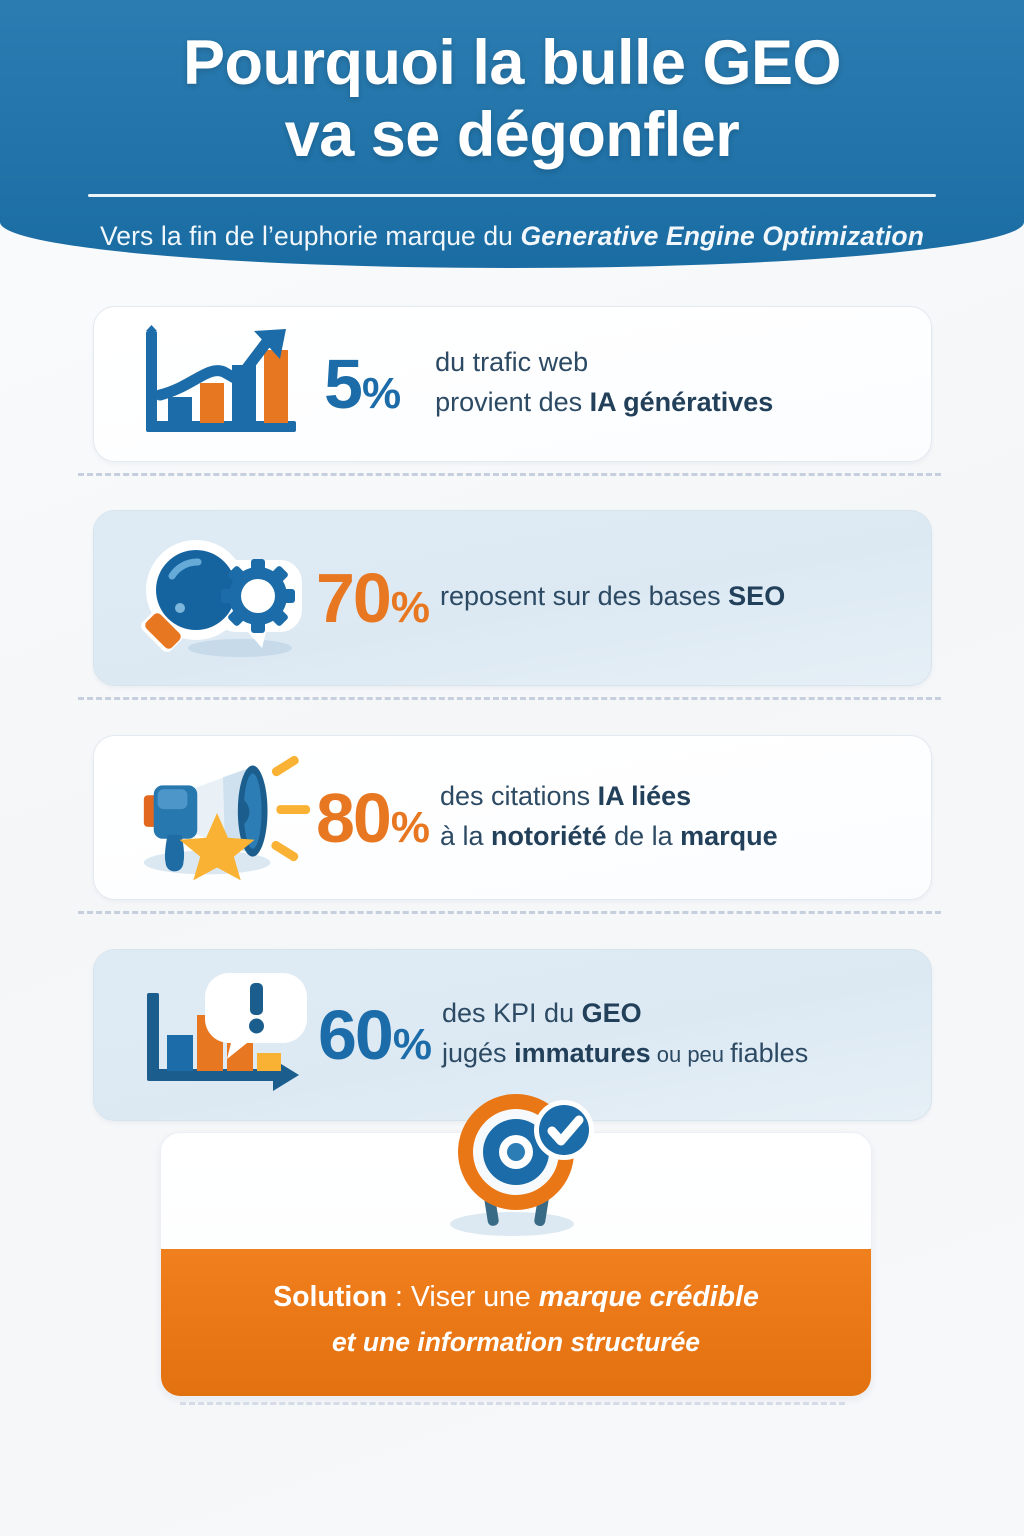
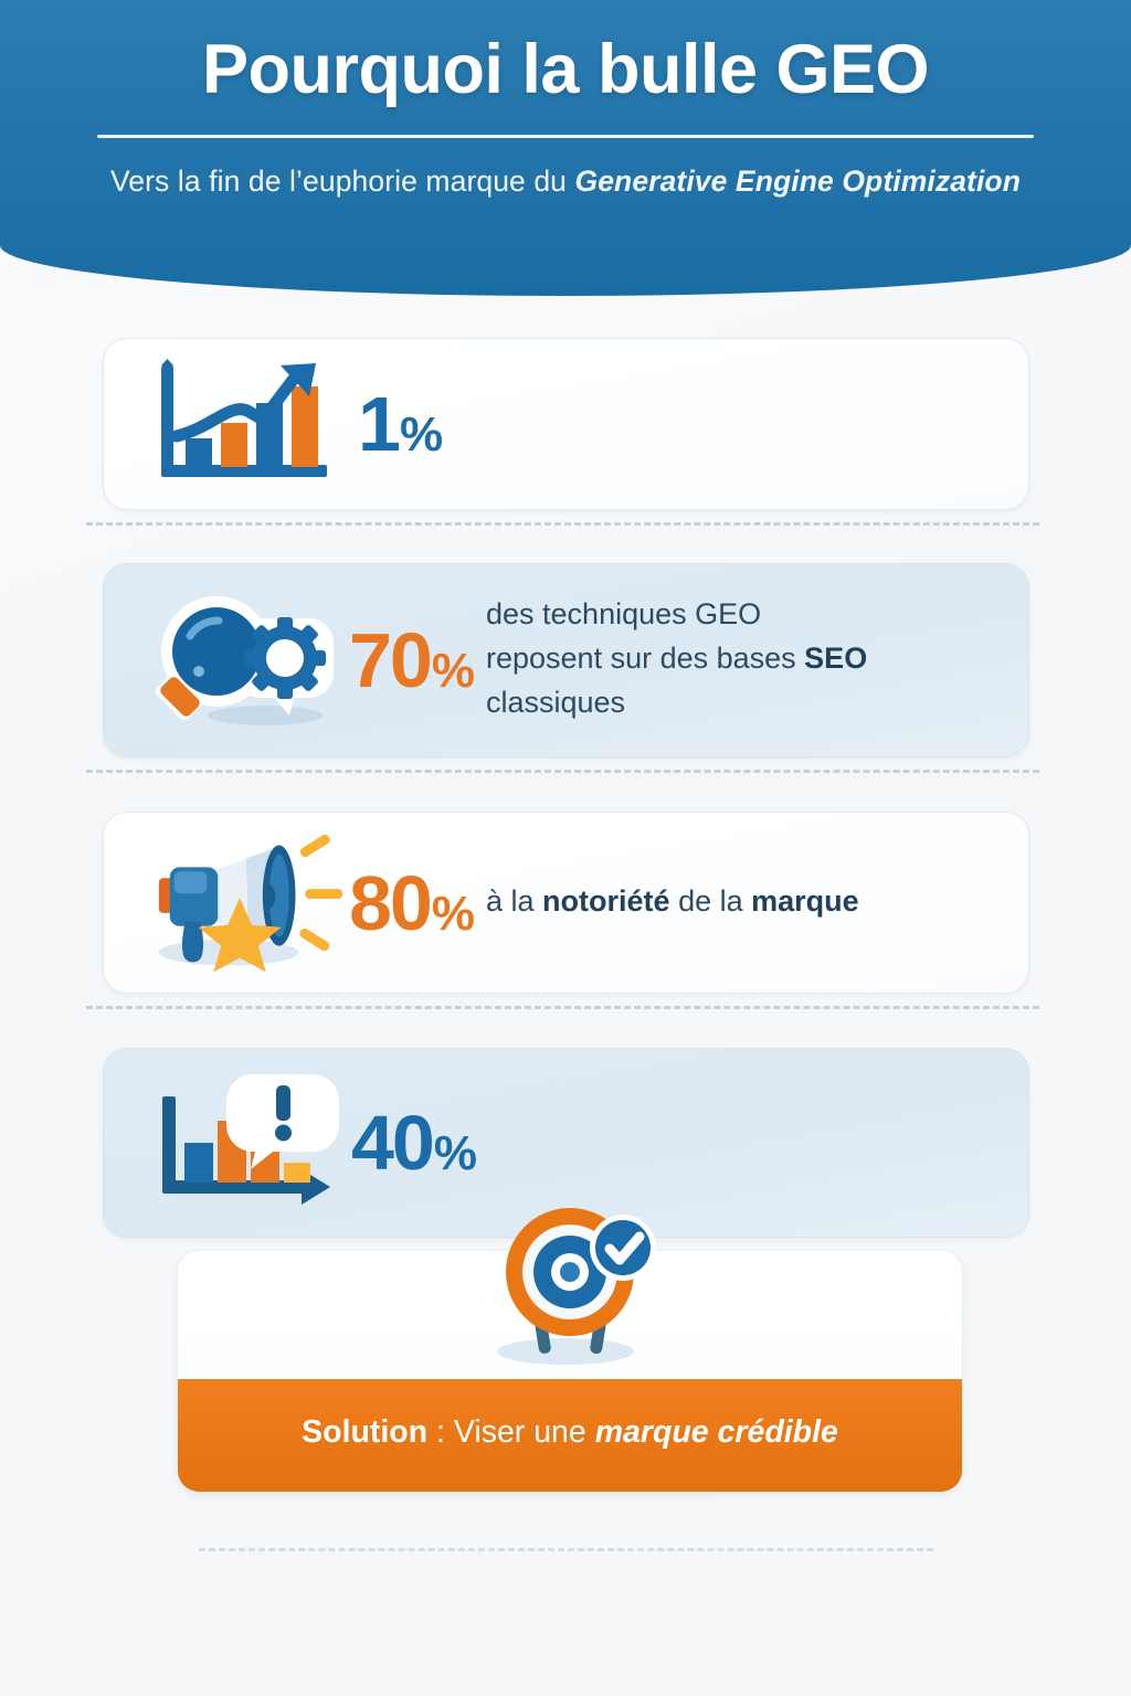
  Pourquoi la bulle GEO
- va se dégonfler
  Vers la fin de l’euphorie marque du Generative Engine Optimization
- 5
+ 1
  %
- du trafic web
- provient des IA génératives
  70
  %
+ des techniques GEO
  reposent sur des bases SEO
+ classiques
  80
  %
- des citations IA liées
  à la notoriété de la marque
- 60
+ 40
  %
- des KPI du GEO
- jugés immatures ou peu fiables
  Solution : Viser une marque crédible
- et une information structurée
